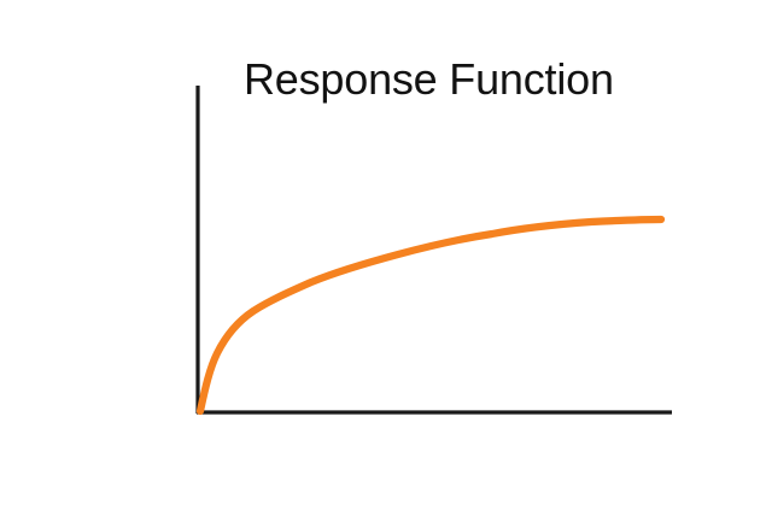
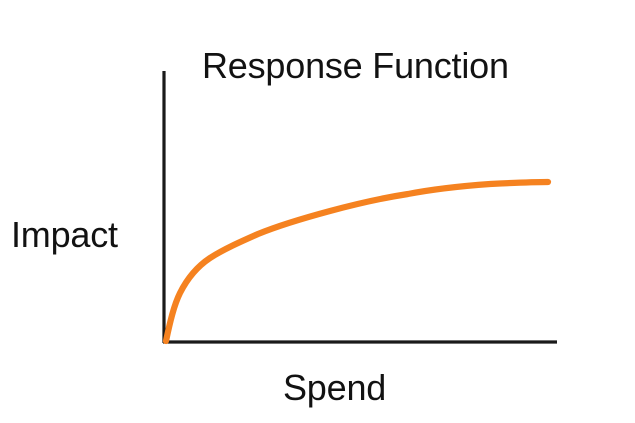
  Response Function
+ Impact
+ Spend
